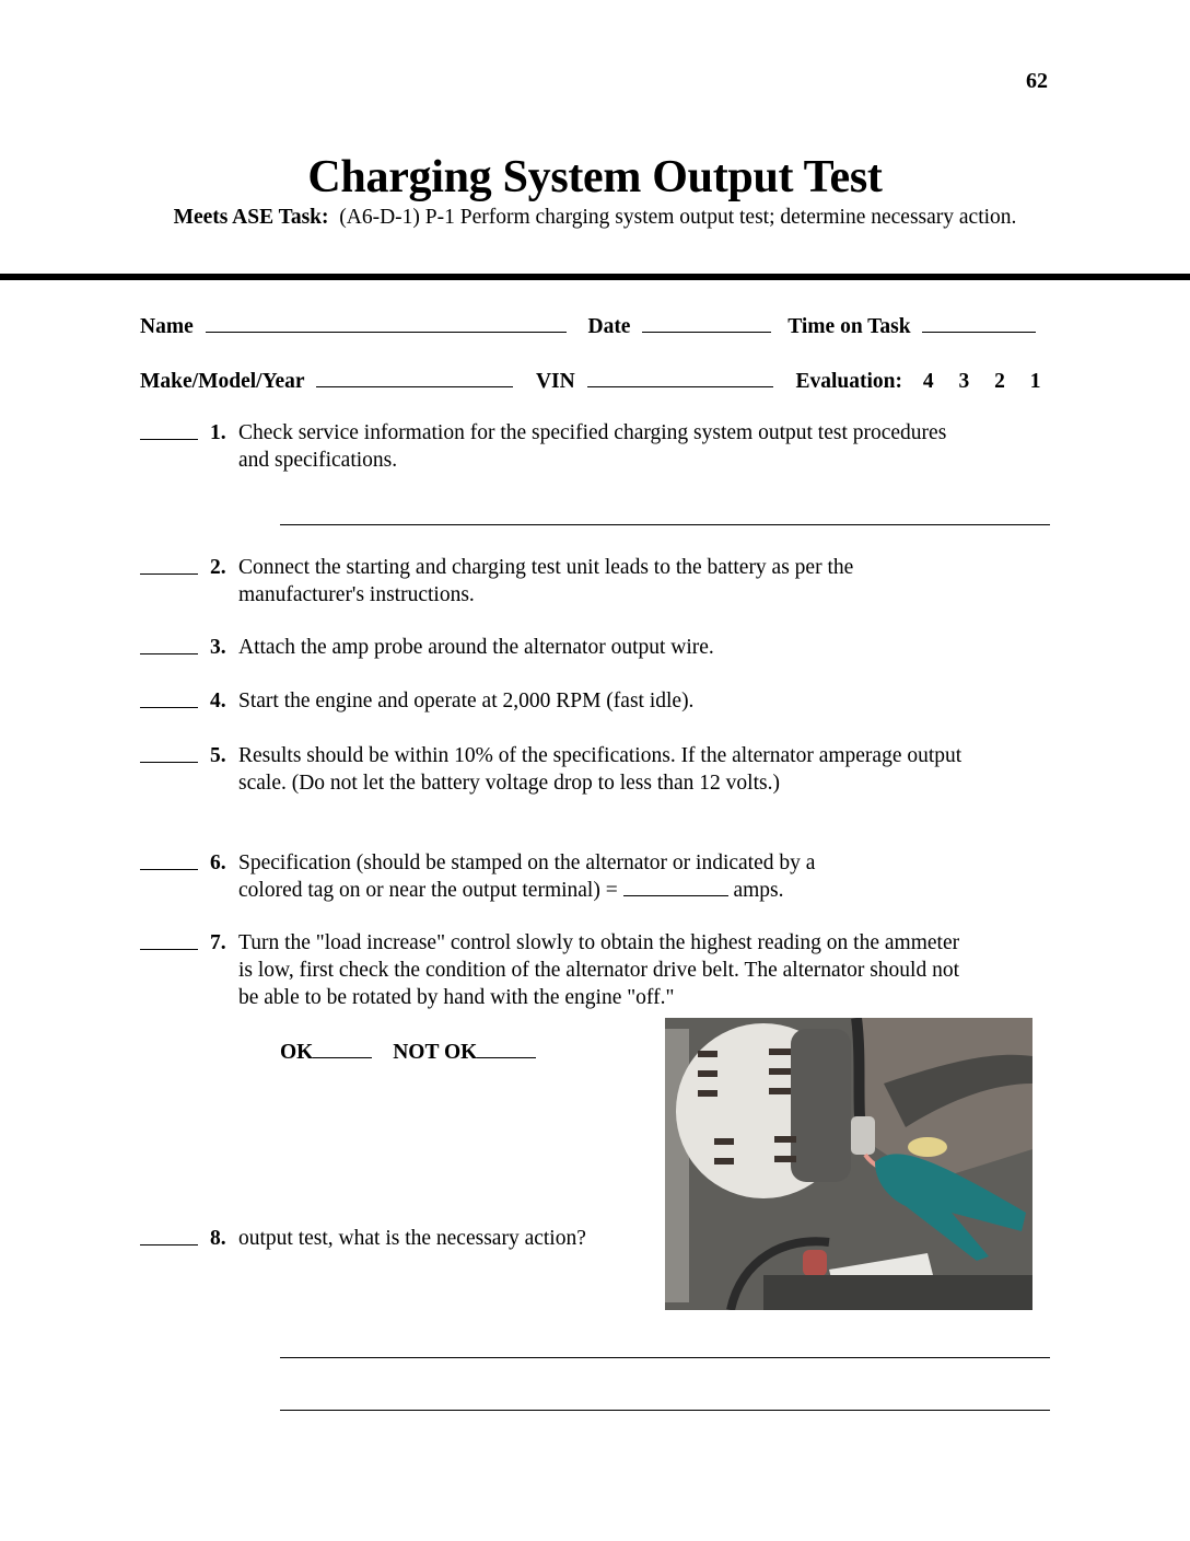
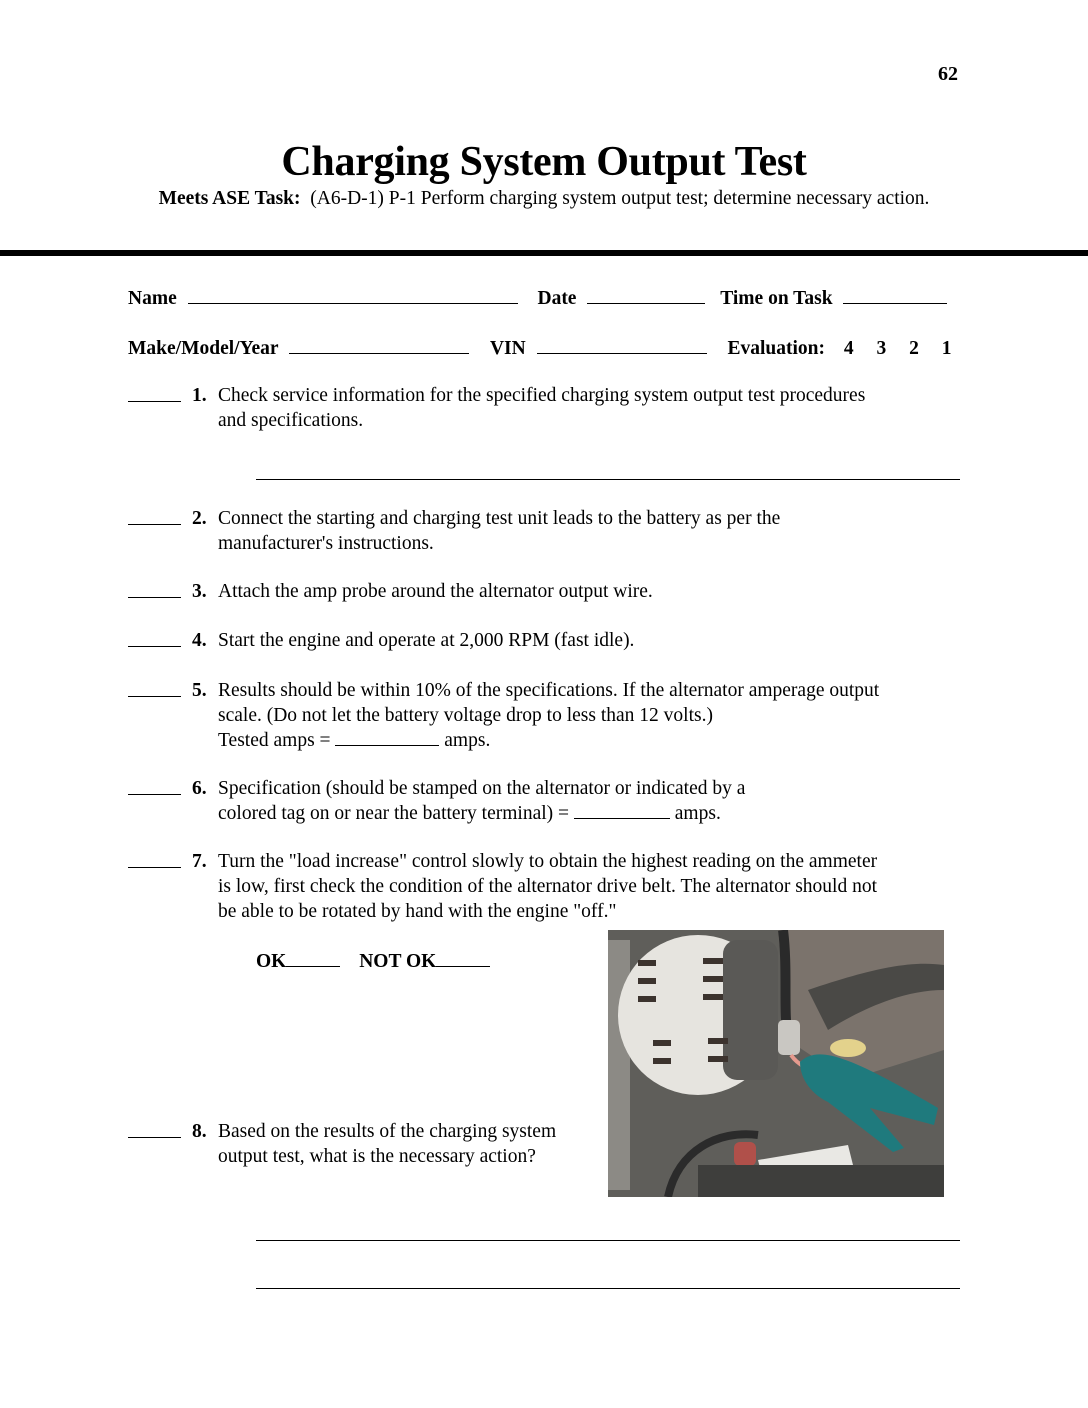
  62
  Charging System Output Test
  Meets ASE Task: (A6-D-1) P-1 Perform charging system output test; determine necessary action.
  Name Date Time on Task
  Make/Model/Year VIN Evaluation: 4 3 2 1
  1.
  Check service information for the specified charging system output test procedures
  and specifications.
  2.
  Connect the starting and charging test unit leads to the battery as per the
  manufacturer's instructions.
  3.
  Attach the amp probe around the alternator output wire.
  4.
  Start the engine and operate at 2,000 RPM (fast idle).
  5.
  Results should be within 10% of the specifications. If the alternator amperage output
  scale. (Do not let the battery voltage drop to less than 12 volts.)
+ Tested amps = amps.
  6.
  Specification (should be stamped on the alternator or indicated by a
- colored tag on or near the output terminal) = amps.
+ colored tag on or near the battery terminal) = amps.
  7.
  Turn the "load increase" control slowly to obtain the highest reading on the ammeter
  is low, first check the condition of the alternator drive belt. The alternator should not
  be able to be rotated by hand with the engine "off."
  OK NOT OK
  8.
+ Based on the results of the charging system
  output test, what is the necessary action?
